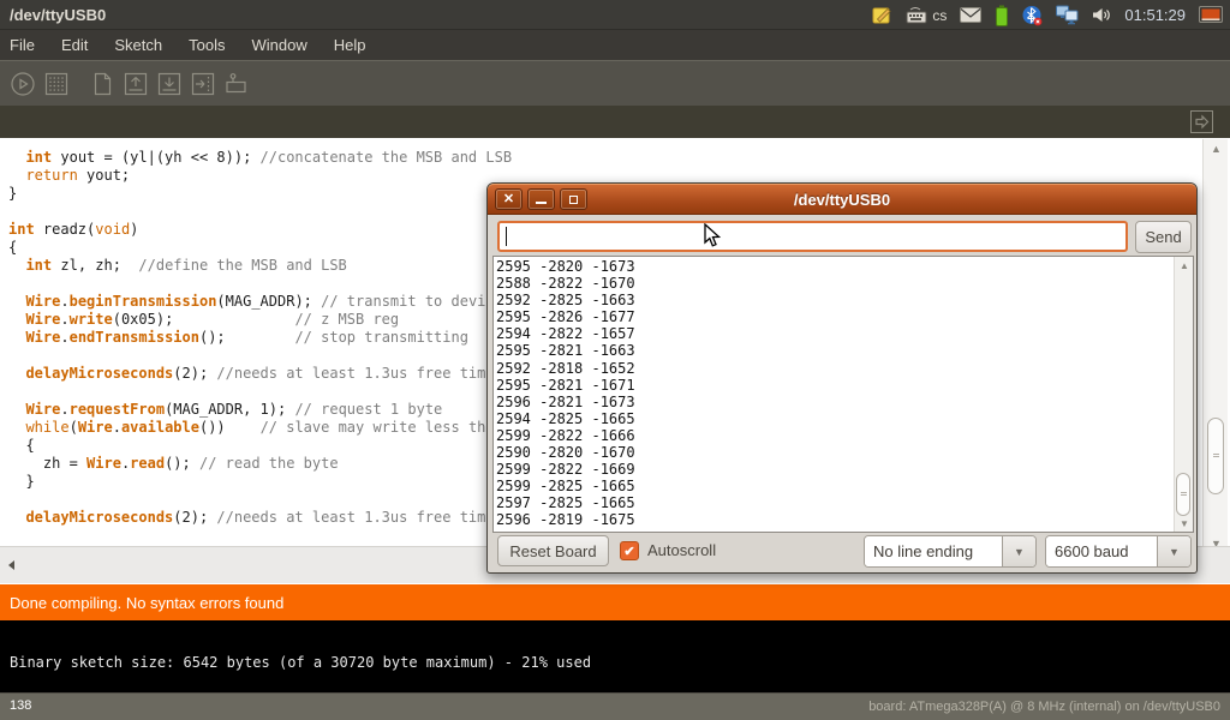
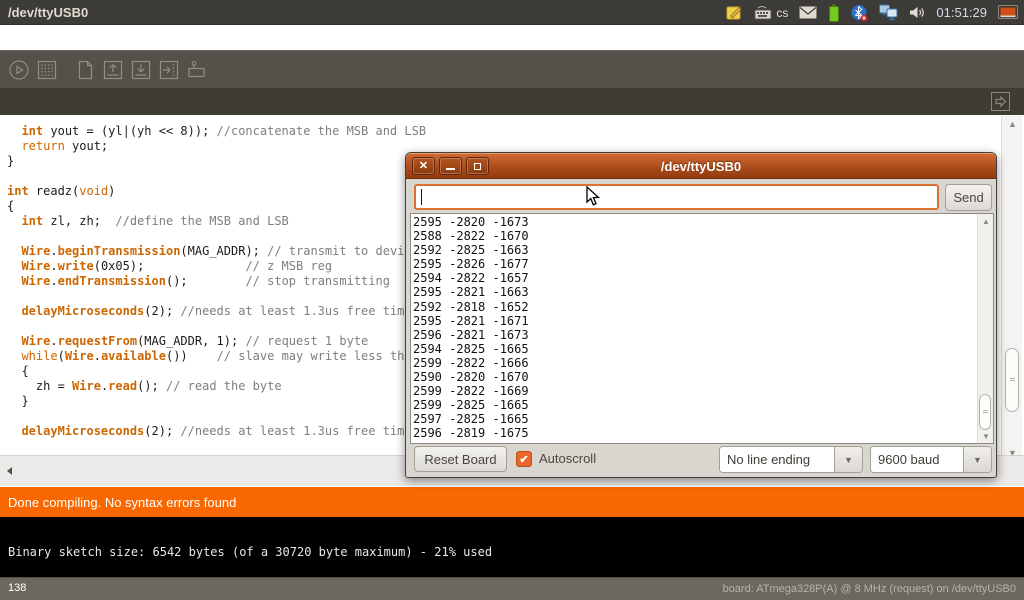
  /dev/ttyUSB0
  cs
  01:51:29
- File
- Edit
- Sketch
- Tools
- Window
- Help
  int yout = (yl|(yh << 8)); //concatenate the MSB and LSB
  return yout;
  }
  int readz(void)
  {
  int zl, zh; //define the MSB and LSB
  Wire.beginTransmission(MAG_ADDR); // transmit to devi
  Wire.write(0x05); // z MSB reg
  Wire.endTransmission(); // stop transmitting
  delayMicroseconds(2); //needs at least 1.3us free tim
  Wire.requestFrom(MAG_ADDR, 1); // request 1 byte
  while(Wire.available()) // slave may write less th
  {
  zh = Wire.read(); // read the byte
  }
  delayMicroseconds(2); //needs at least 1.3us free tim
  ▲
  ▼
  Done compiling. No syntax errors found
  Binary sketch size: 6542 bytes (of a 30720 byte maximum) - 21% used
  138
- board: ATmega328P(A) @ 8 MHz (internal) on /dev/ttyUSB0
+ board: ATmega328P(A) @ 8 MHz (request) on /dev/ttyUSB0
  /dev/ttyUSB0
  ✕
  Send
  2595 -2820 -1673
  2588 -2822 -1670
  2592 -2825 -1663
  2595 -2826 -1677
  2594 -2822 -1657
  2595 -2821 -1663
  2592 -2818 -1652
  2595 -2821 -1671
  2596 -2821 -1673
  2594 -2825 -1665
  2599 -2822 -1666
  2590 -2820 -1670
  2599 -2822 -1669
  2599 -2825 -1665
  2597 -2825 -1665
  2596 -2819 -1675
  ▲
  ▼
  Reset Board
  ✔
  Autoscroll
  No line ending
  ▼
- 6600 baud
+ 9600 baud
  ▼
